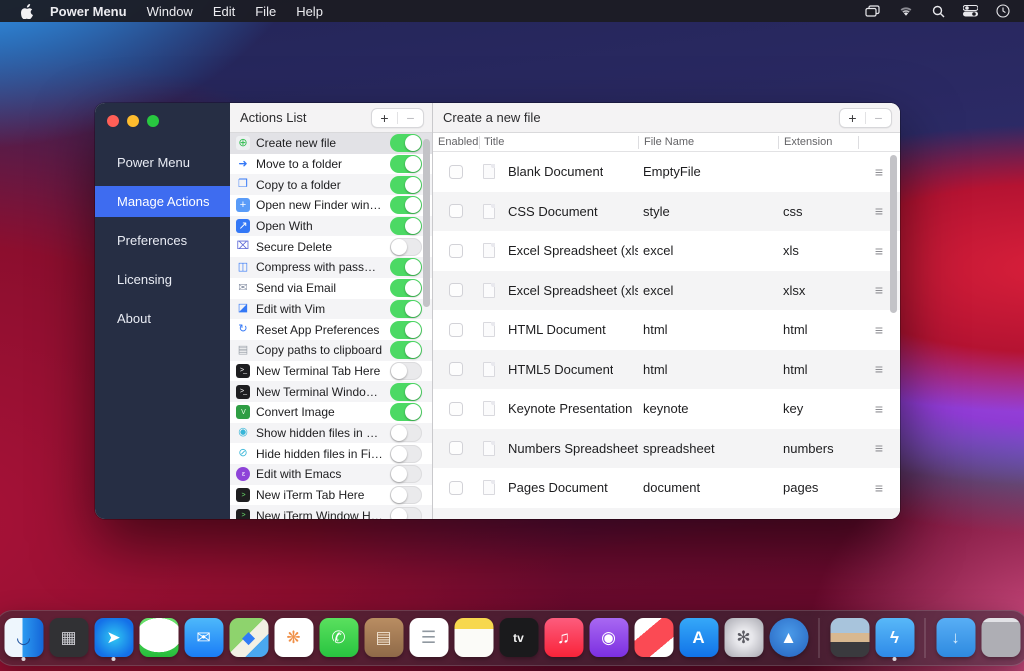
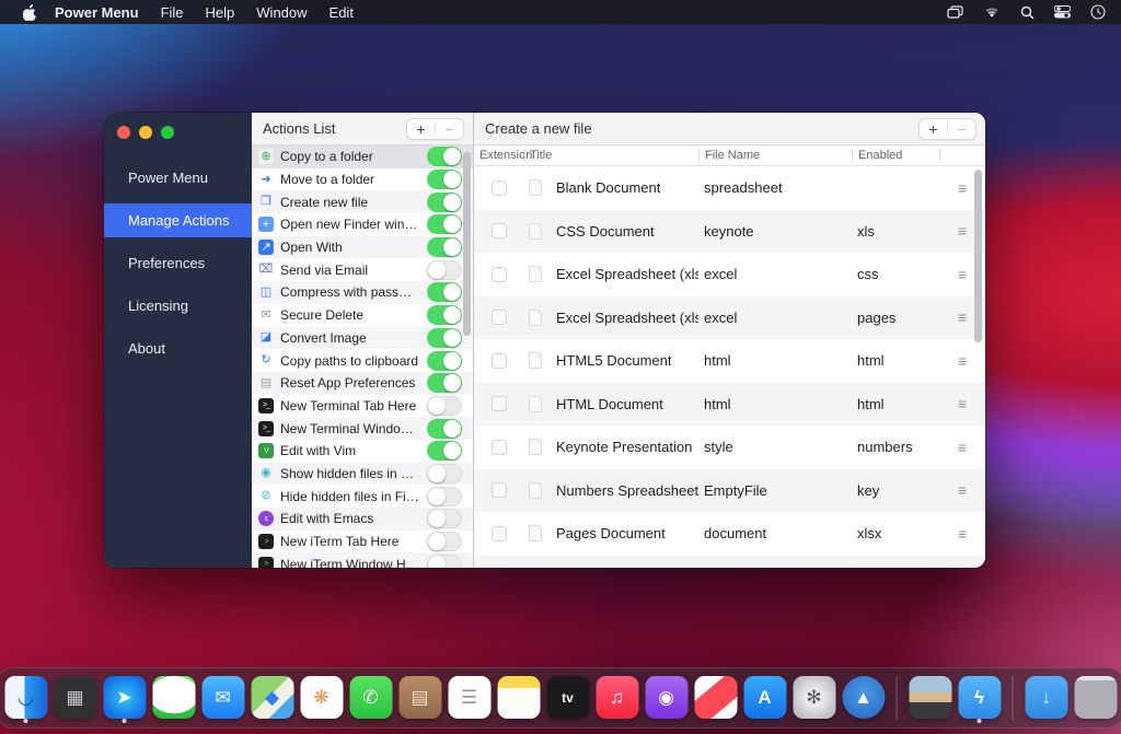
  Power Menu
- Window
+ File
- Edit
+ Help
- File
+ Window
- Help
+ Edit
  Power Menu
  Manage Actions
  Preferences
  Licensing
  About
  Actions List
  +
  −
  ⊕
- Create new file
+ Copy to a folder
  ➜
  Move to a folder
  ❐
- Copy to a folder
+ Create new file
  +
  Open new Finder windo
  ↗
  Open With
  ⌧
- Secure Delete
+ Send via Email
  ◫
  Compress with passwor
  ✉
- Send via Email
+ Secure Delete
  ◪
- Edit with Vim
+ Convert Image
  ↻
- Reset App Preferences
+ Copy paths to clipboard
  ▤
- Copy paths to clipboard
+ Reset App Preferences
  New Terminal Tab Here
  New Terminal Window H
- Convert Image
+ Edit with Vim
  ◉
  Show hidden files in Fin
  ⊘
  Hide hidden files in Find
  Edit with Emacs
  New iTerm Tab Here
  New iTerm Window Her
  Create a new file
  +
  −
- Enabled
+ Extension
  Title
  File Name
- Extension
+ Enabled
  Blank Document
- EmptyFile
+ spreadsheet
  ≡
  CSS Document
- style
+ keynote
- css
+ xls
  ≡
  Excel Spreadsheet (xls
  excel
- xls
+ css
  ≡
  Excel Spreadsheet (xls
  excel
- xlsx
+ pages
  ≡
- HTML Document
+ HTML5 Document
  html
  html
  ≡
- HTML5 Document
+ HTML Document
  html
  html
  ≡
  Keynote Presentation
- keynote
+ style
- key
+ numbers
  ≡
  Numbers Spreadsheet
- spreadsheet
+ EmptyFile
- numbers
+ key
  ≡
  Pages Document
  document
- pages
+ xlsx
  ≡
  ◡
  ▦
  ➤
  ✉
  ◆
  ❋
  ✆
  ▤
  ☰
  tv
  ♫
  ◉
  A
  ✻
  ▲
  ϟ
  ↓
